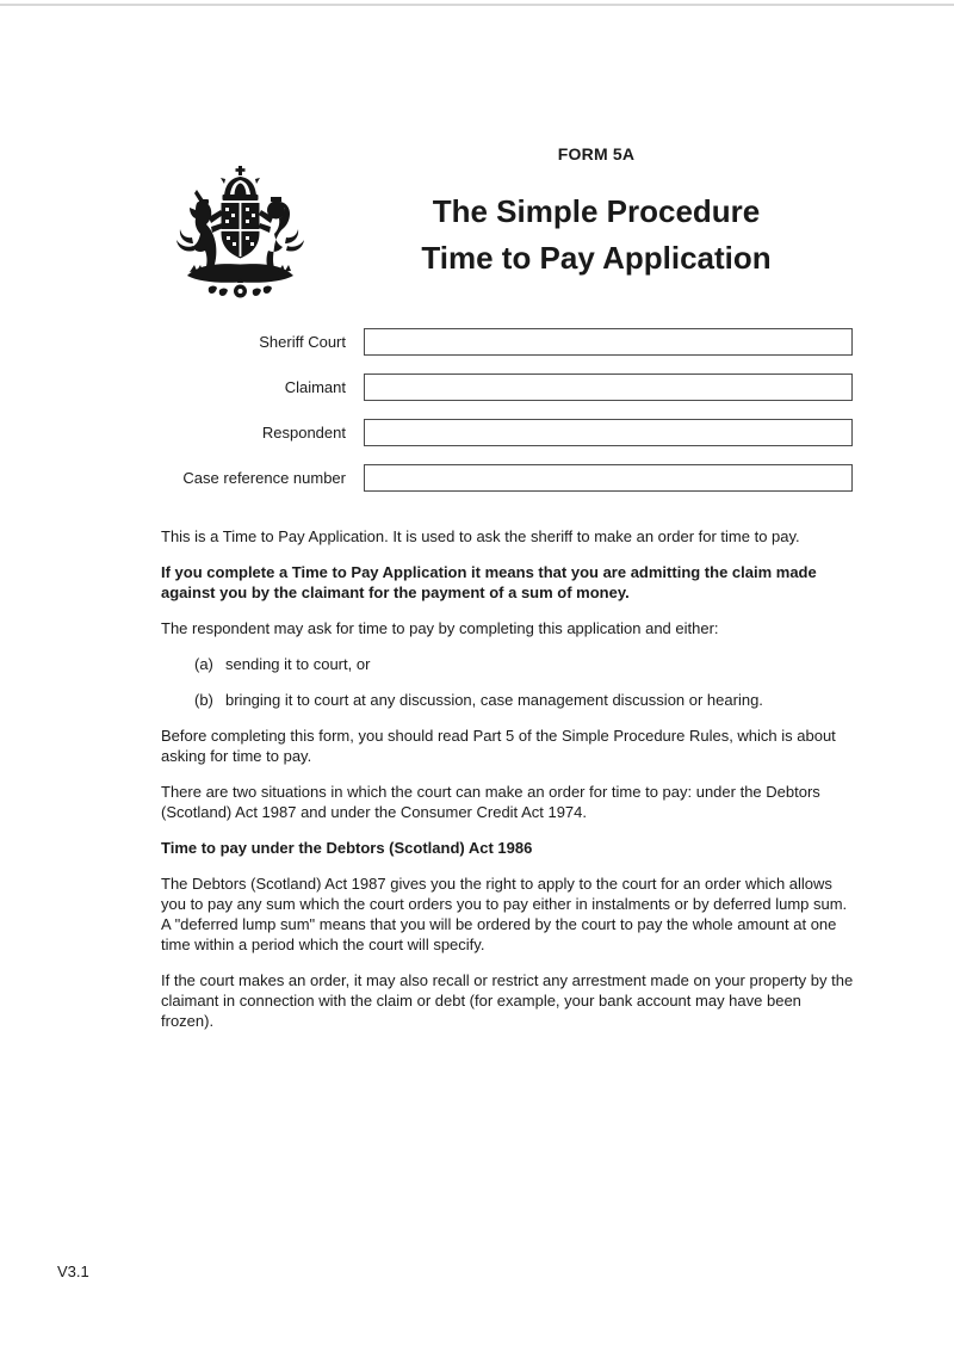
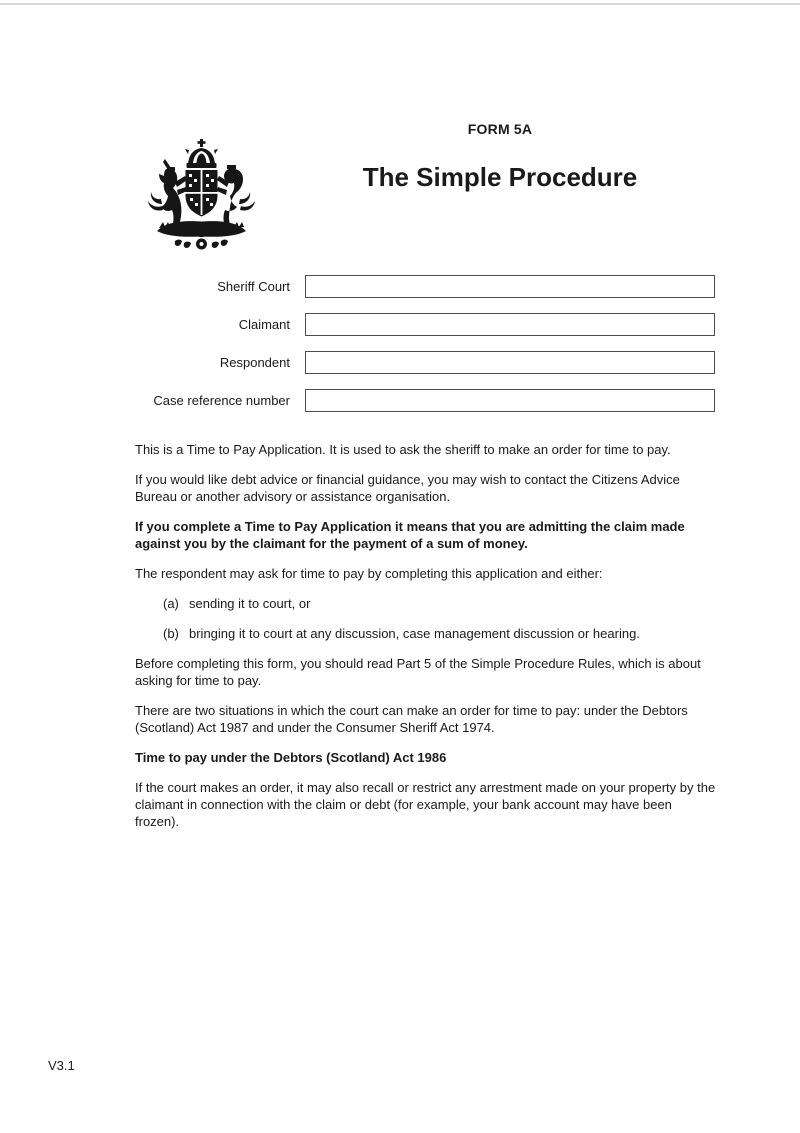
  FORM 5A
  The Simple Procedure
- Time to Pay Application
  Sheriff Court
  Claimant
  Respondent
  Case reference number
  This is a Time to Pay Application. It is used to ask the sheriff to make an order for time to pay.
+ If you would like debt advice or financial guidance, you may wish to contact the Citizens Advice Bureau or another advisory or assistance organisation.
  If you complete a Time to Pay Application it means that you are admitting the claim made against you by the claimant for the payment of a sum of money.
  The respondent may ask for time to pay by completing this application and either:
  (a)
  sending it to court, or
  (b)
  bringing it to court at any discussion, case management discussion or hearing.
  Before completing this form, you should read Part 5 of the Simple Procedure Rules, which is about asking for time to pay.
- There are two situations in which the court can make an order for time to pay: under the Debtors (Scotland) Act 1987 and under the Consumer Credit Act 1974.
+ There are two situations in which the court can make an order for time to pay: under the Debtors (Scotland) Act 1987 and under the Consumer Sheriff Act 1974.
  Time to pay under the Debtors (Scotland) Act 1986
- The Debtors (Scotland) Act 1987 gives you the right to apply to the court for an order which allows you to pay any sum which the court orders you to pay either in instalments or by deferred lump sum. A "deferred lump sum" means that you will be ordered by the court to pay the whole amount at one time within a period which the court will specify.
  If the court makes an order, it may also recall or restrict any arrestment made on your property by the claimant in connection with the claim or debt (for example, your bank account may have been frozen).
  V3.1
